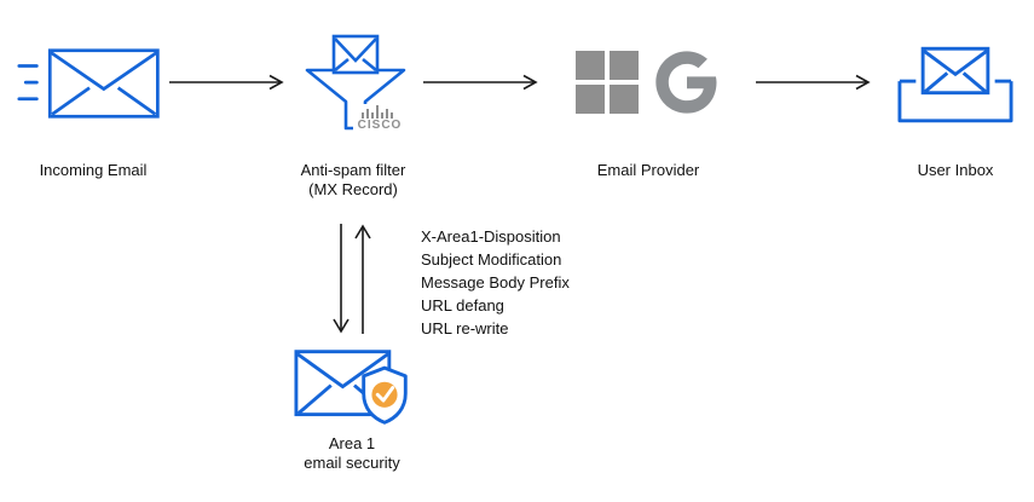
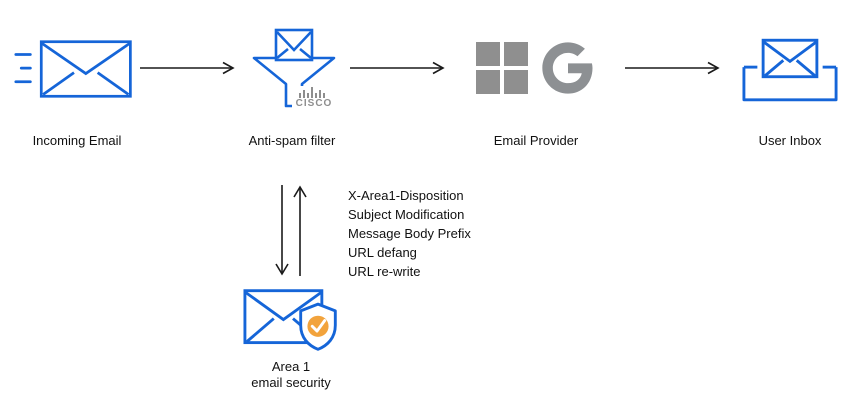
  Incoming Email
  CISCO
  Anti-spam filter
- (MX Record)
  Email Provider
  User Inbox
  X-Area1-Disposition
  Subject Modification
  Message Body Prefix
  URL defang
  URL re-write
  Area 1
  email security
